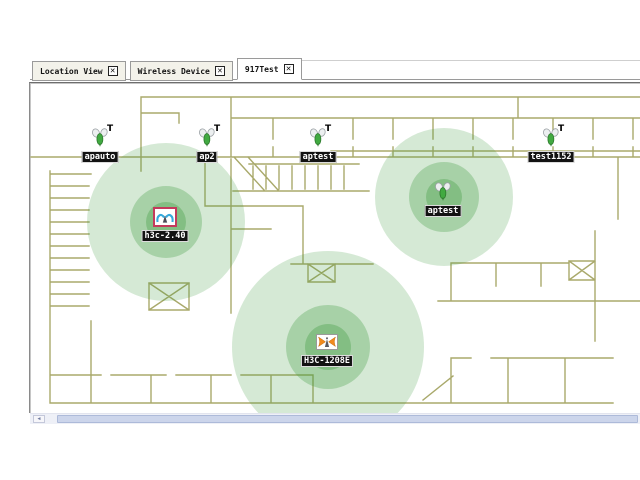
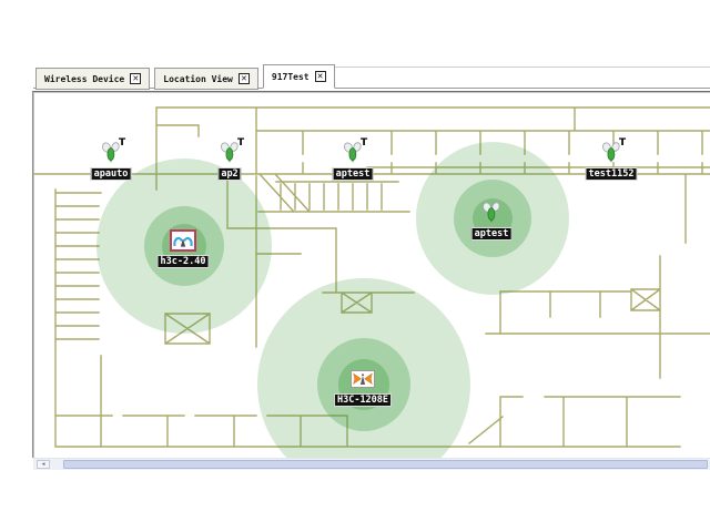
- Location View
+ Wireless Device
  ✕
- Wireless Device
+ Location View
  ✕
  917Test
  ✕
  T
  apauto
  T
  ap2
  T
  aptest
  T
  test1152
  h3c-2.40
  aptest
  H3C-1208E
